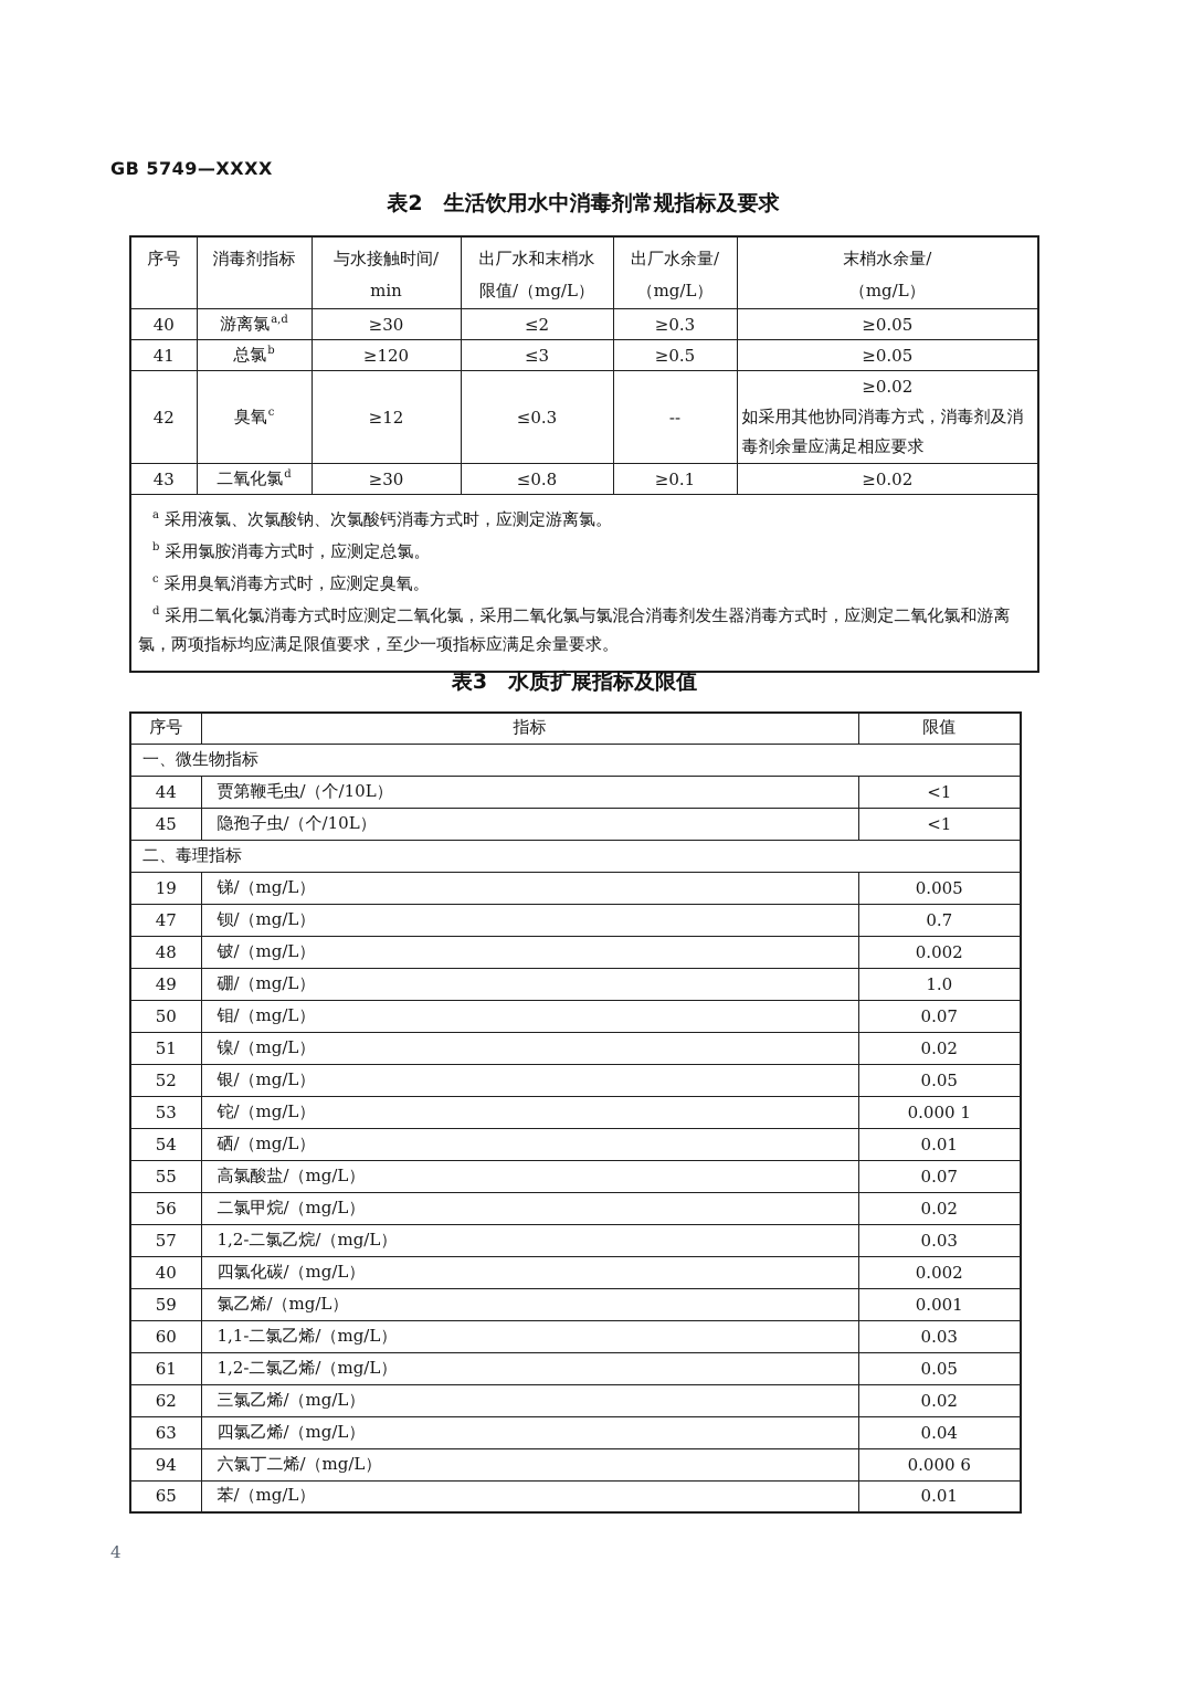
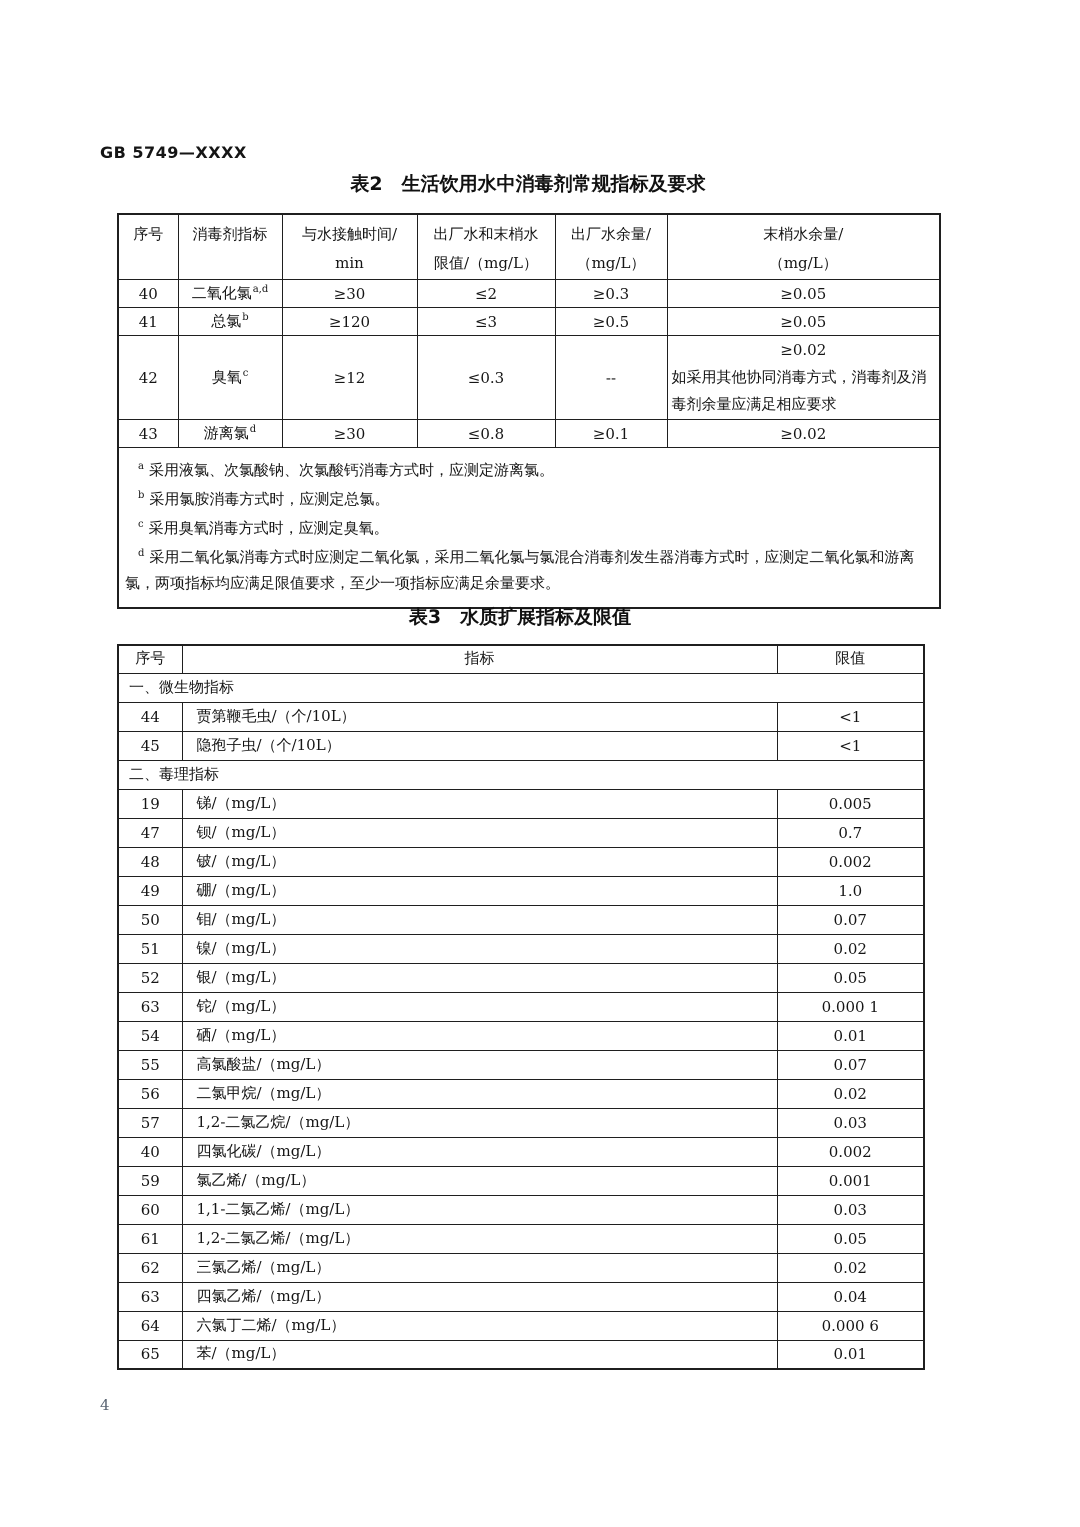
  GB 5749—XXXX
  表2 生活饮用水中消毒剂常规指标及要求
  序号	消毒剂指标	与水接触时间/ min	出厂水和末梢水 限值/（mg/L）	出厂水余量/ （mg/L）	末梢水余量/ （mg/L）
- 40	游离氯a,d	≥30	≤2	≥0.3	≥0.05
+ 40	二氧化氯a,d	≥30	≤2	≥0.3	≥0.05
  41	总氯b	≥120	≤3	≥0.5	≥0.05
  42	臭氧c	≥12	≤0.3	--	≥0.02如采用其他协同消毒方式，消毒剂及消毒剂余量应满足相应要求
- 43	二氧化氯d	≥30	≤0.8	≥0.1	≥0.02
+ 43	游离氯d	≥30	≤0.8	≥0.1	≥0.02
  a 采用液氯、次氯酸钠、次氯酸钙消毒方式时，应测定游离氯。 b 采用氯胺消毒方式时，应测定总氯。 c 采用臭氧消毒方式时，应测定臭氧。 d 采用二氧化氯消毒方式时应测定二氧化氯，采用二氧化氯与氯混合消毒剂发生器消毒方式时，应测定二氧化氯和游离氯，两项指标均应满足限值要求，至少一项指标应满足余量要求。
  表3 水质扩展指标及限值
  序号	指标	限值
  一、微生物指标
  44	贾第鞭毛虫/（个/10L）	<1
  45	隐孢子虫/（个/10L）	<1
  二、毒理指标
  19	锑/（mg/L）	0.005
  47	钡/（mg/L）	0.7
  48	铍/（mg/L）	0.002
  49	硼/（mg/L）	1.0
  50	钼/（mg/L）	0.07
  51	镍/（mg/L）	0.02
  52	银/（mg/L）	0.05
- 53	铊/（mg/L）	0.000 1
+ 63	铊/（mg/L）	0.000 1
  54	硒/（mg/L）	0.01
  55	高氯酸盐/（mg/L）	0.07
  56	二氯甲烷/（mg/L）	0.02
  57	1,2-二氯乙烷/（mg/L）	0.03
  40	四氯化碳/（mg/L）	0.002
  59	氯乙烯/（mg/L）	0.001
  60	1,1-二氯乙烯/（mg/L）	0.03
  61	1,2-二氯乙烯/（mg/L）	0.05
  62	三氯乙烯/（mg/L）	0.02
  63	四氯乙烯/（mg/L）	0.04
- 94	六氯丁二烯/（mg/L）	0.000 6
+ 64	六氯丁二烯/（mg/L）	0.000 6
  65	苯/（mg/L）	0.01
  4
